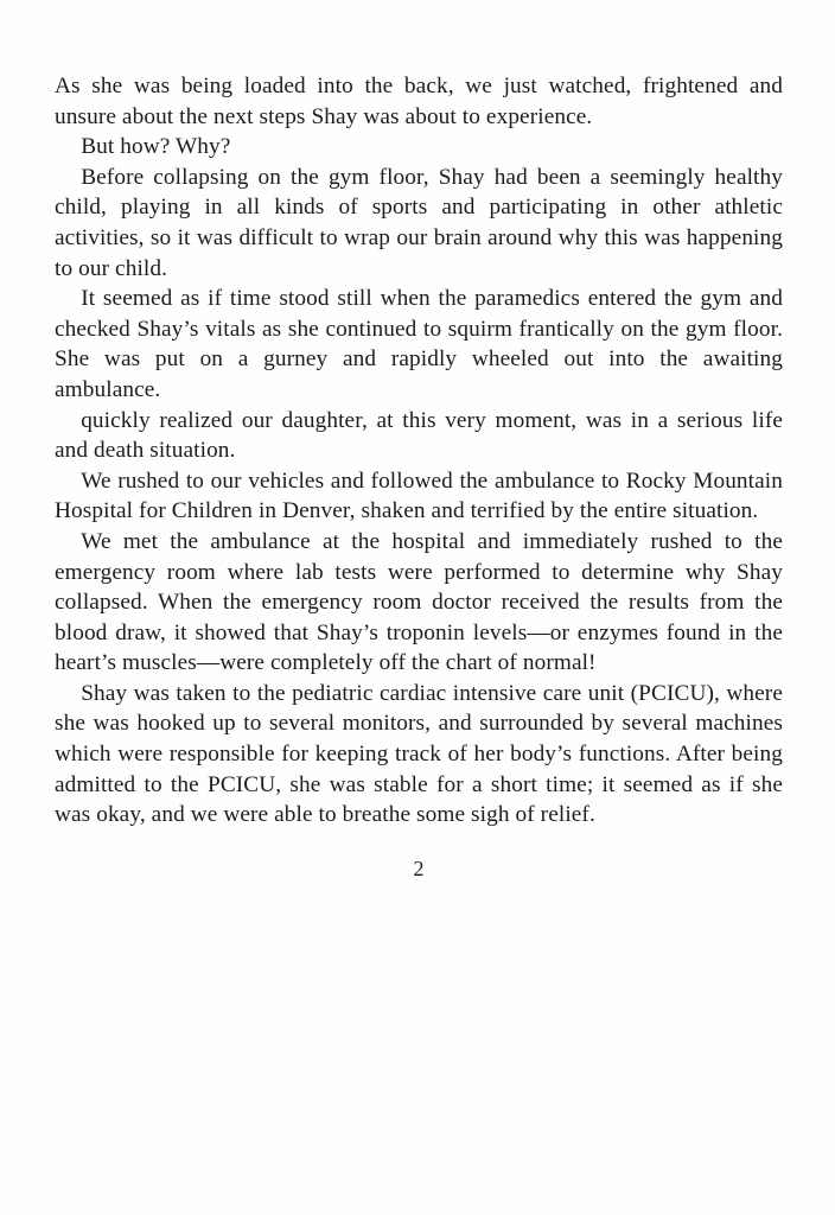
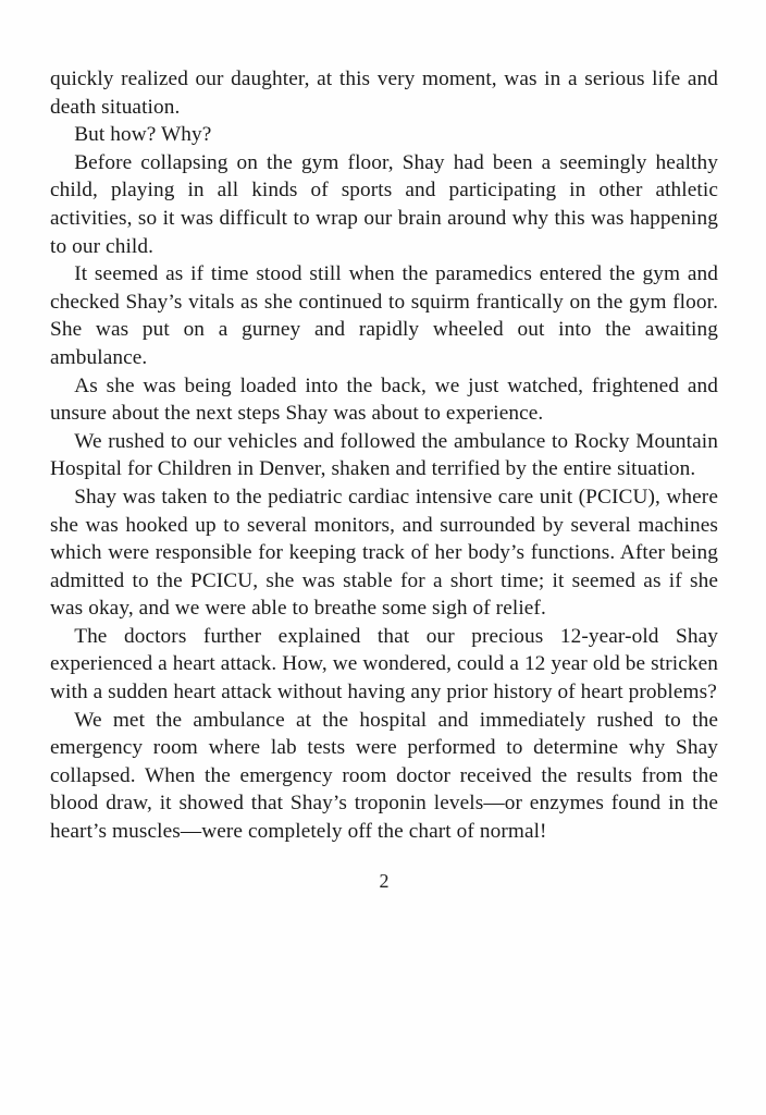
- As she was being loaded into the back, we just watched, frightened and unsure about the next steps Shay was about to experience.
+ quickly realized our daughter, at this very moment, was in a serious life and death situation.
  But how? Why?
  Before collapsing on the gym floor, Shay had been a seemingly healthy child, playing in all kinds of sports and participating in other athletic activities, so it was difficult to wrap our brain around why this was happening to our child.
  It seemed as if time stood still when the paramedics entered the gym and checked Shay’s vitals as she continued to squirm frantically on the gym floor. She was put on a gurney and rapidly wheeled out into the awaiting ambulance.
- quickly realized our daughter, at this very moment, was in a serious life and death situation.
+ As she was being loaded into the back, we just watched, frightened and unsure about the next steps Shay was about to experience.
  We rushed to our vehicles and followed the ambulance to Rocky Mountain Hospital for Children in Denver, shaken and terrified by the entire situation.
- We met the ambulance at the hospital and immediately rushed to the emergency room where lab tests were performed to determine why Shay collapsed. When the emergency room doctor received the results from the blood draw, it showed that Shay’s troponin levels—or enzymes found in the heart’s muscles—were completely off the chart of normal!
+ Shay was taken to the pediatric cardiac intensive care unit (PCICU), where she was hooked up to several monitors, and surrounded by several machines which were responsible for keeping track of her body’s functions. After being admitted to the PCICU, she was stable for a short time; it seemed as if she was okay, and we were able to breathe some sigh of relief.
+ The doctors further explained that our precious 12-year-old Shay experienced a heart attack. How, we wondered, could a 12 year old be stricken with a sudden heart attack without having any prior history of heart problems?
- Shay was taken to the pediatric cardiac intensive care unit (PCICU), where she was hooked up to several monitors, and surrounded by several machines which were responsible for keeping track of her body’s functions. After being admitted to the PCICU, she was stable for a short time; it seemed as if she was okay, and we were able to breathe some sigh of relief.
+ We met the ambulance at the hospital and immediately rushed to the emergency room where lab tests were performed to determine why Shay collapsed. When the emergency room doctor received the results from the blood draw, it showed that Shay’s troponin levels—or enzymes found in the heart’s muscles—were completely off the chart of normal!
  2
